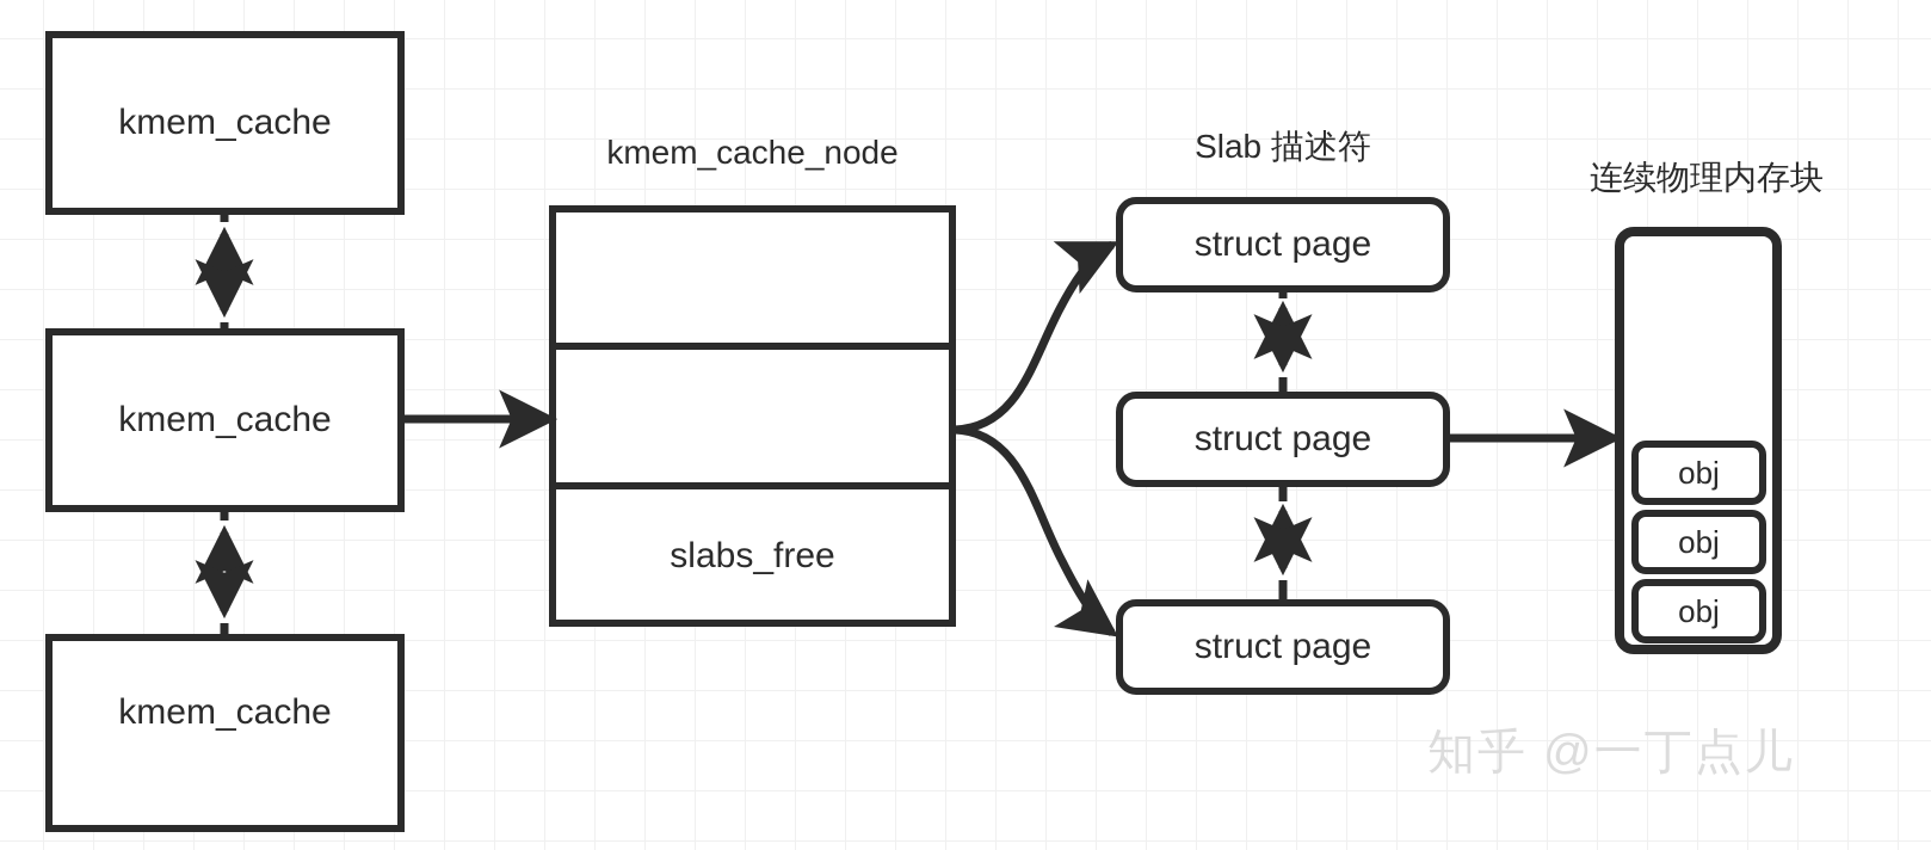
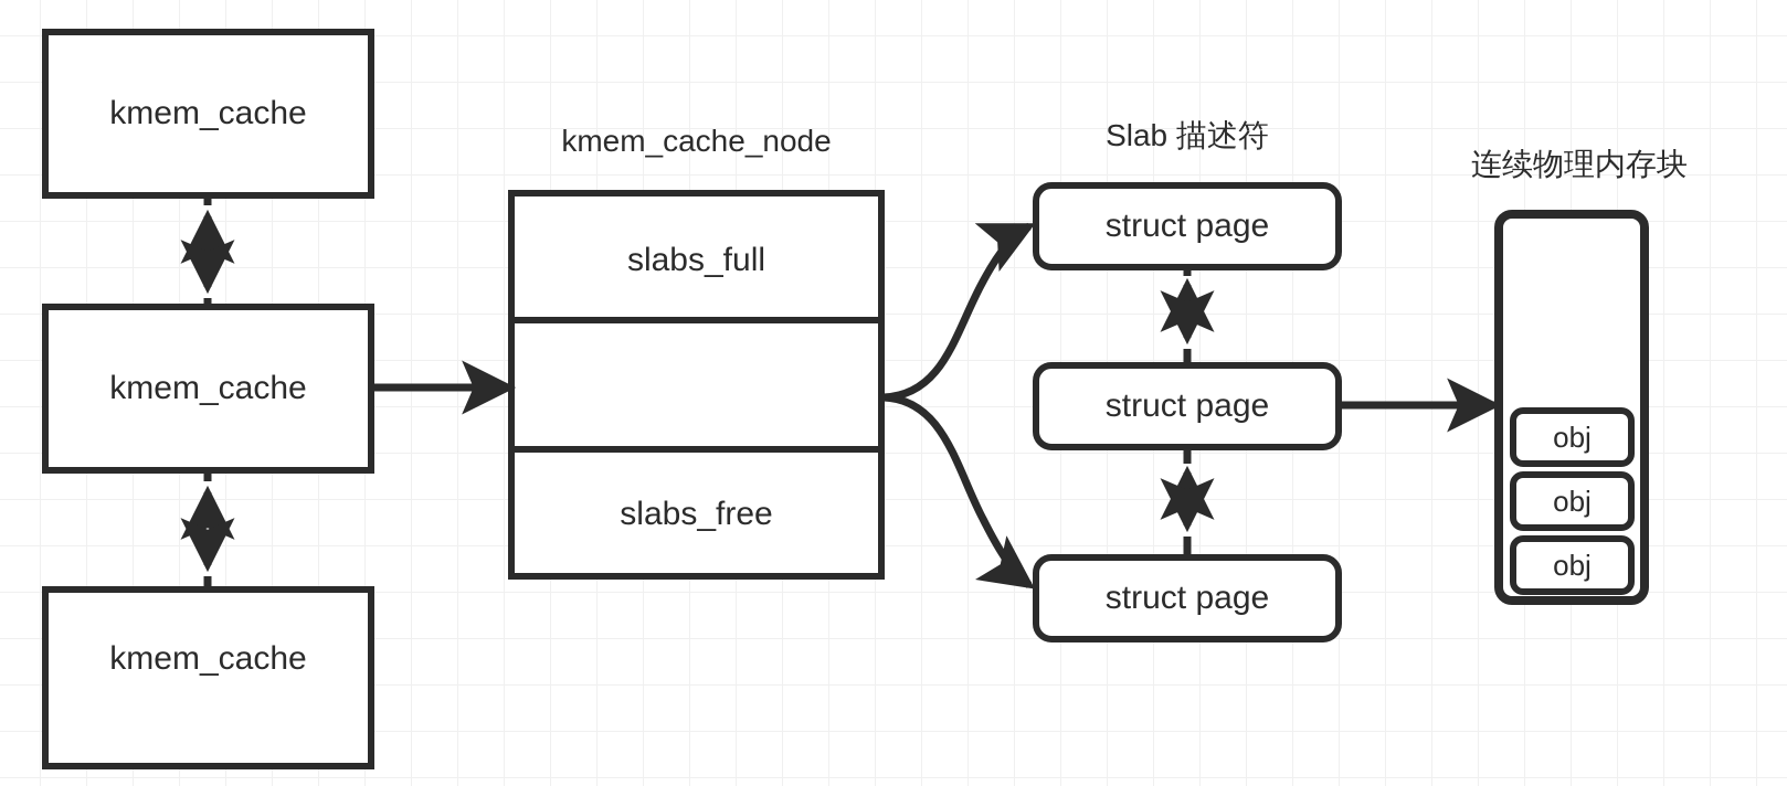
  kmem_cache
  kmem_cache
  kmem_cache
  kmem_cache_node
+ slabs_full
  slabs_free
  Slab 描述符
  struct page
  struct page
  struct page
  连续物理内存块
  obj
  obj
  obj
- 知乎 @一丁点儿
